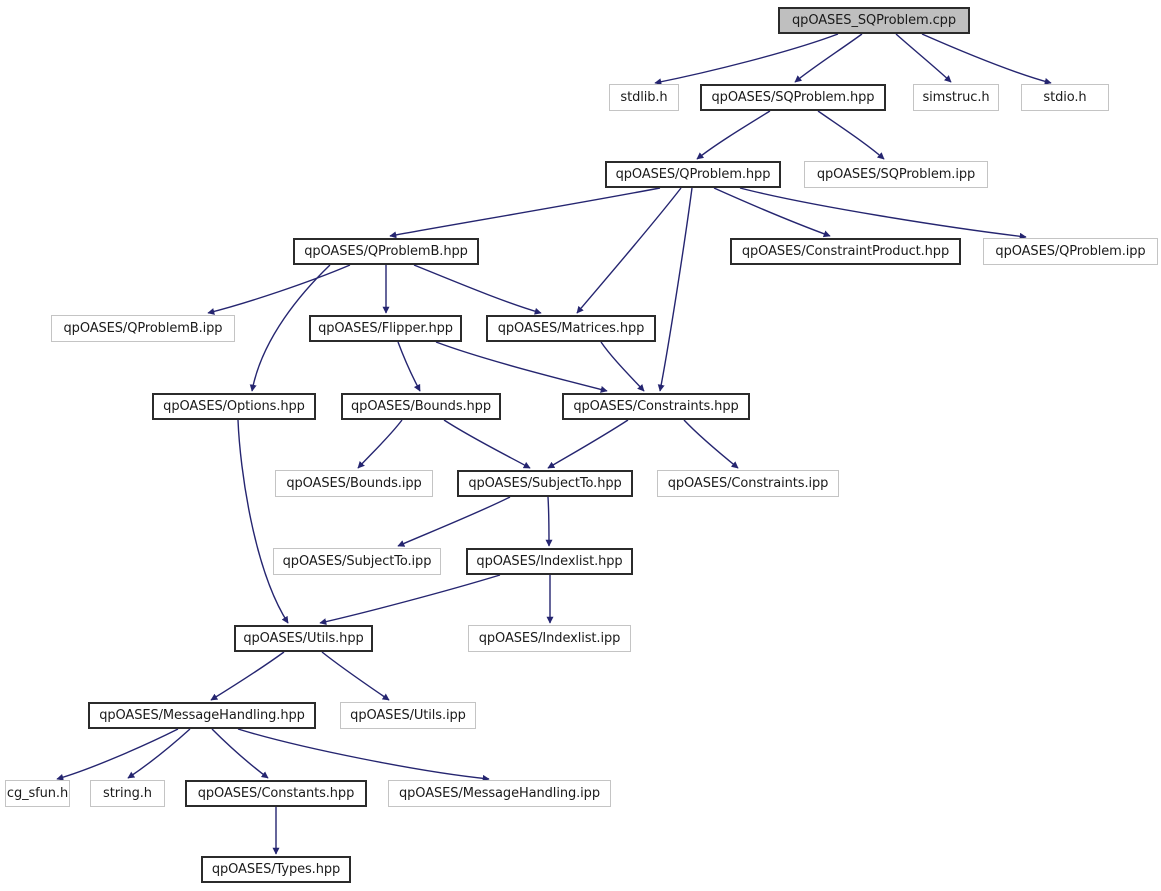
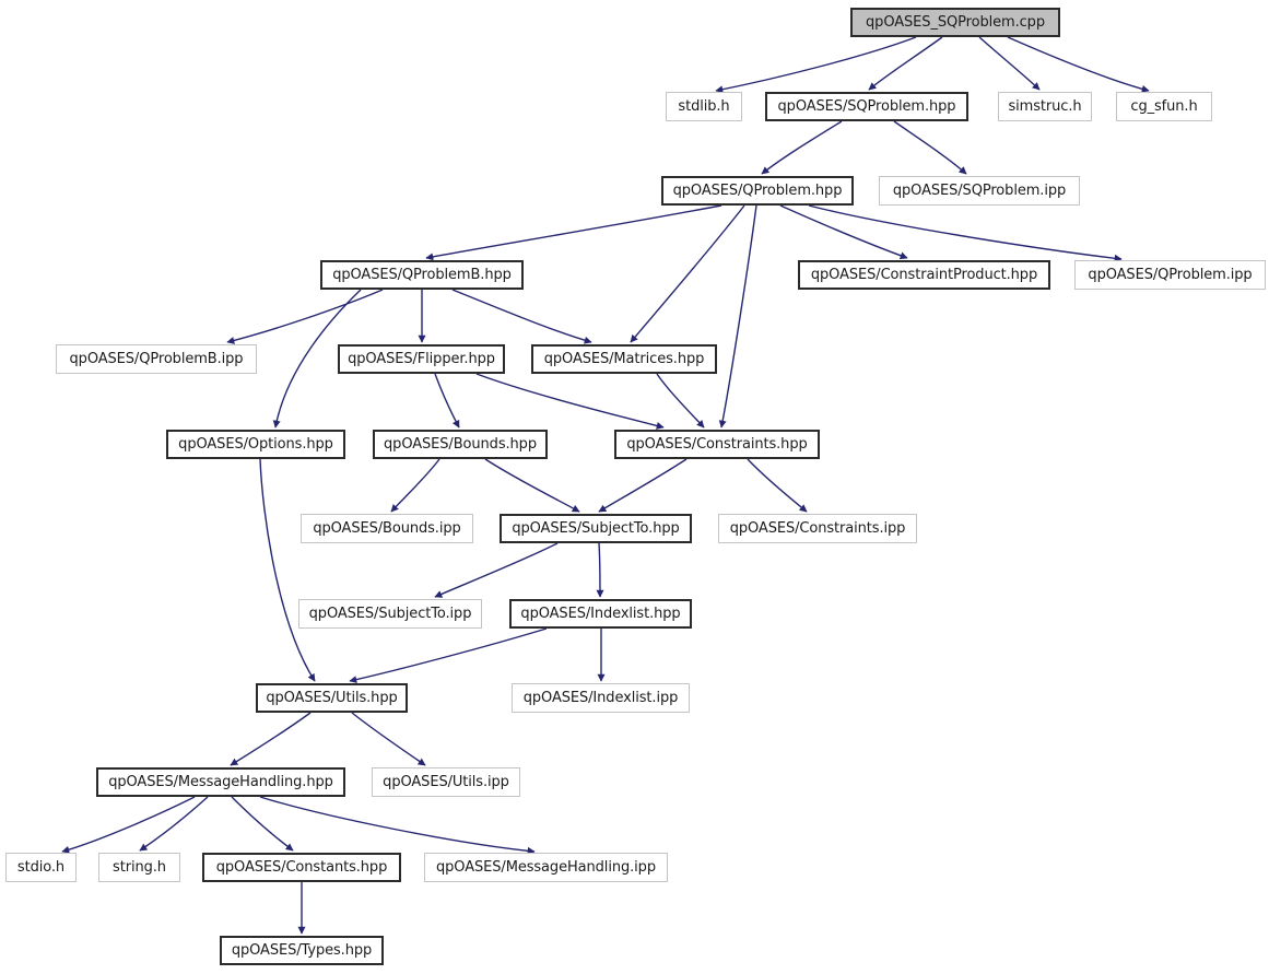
  qpOASES_SQProblem.cpp
  stdlib.h
  qpOASES/SQProblem.hpp
  simstruc.h
- stdio.h
+ cg_sfun.h
  qpOASES/QProblem.hpp
  qpOASES/SQProblem.ipp
  qpOASES/QProblemB.hpp
  qpOASES/ConstraintProduct.hpp
  qpOASES/QProblem.ipp
  qpOASES/QProblemB.ipp
  qpOASES/Flipper.hpp
  qpOASES/Matrices.hpp
  qpOASES/Options.hpp
  qpOASES/Bounds.hpp
  qpOASES/Constraints.hpp
  qpOASES/Bounds.ipp
  qpOASES/SubjectTo.hpp
  qpOASES/Constraints.ipp
  qpOASES/SubjectTo.ipp
  qpOASES/Indexlist.hpp
  qpOASES/Utils.hpp
  qpOASES/Indexlist.ipp
  qpOASES/MessageHandling.hpp
  qpOASES/Utils.ipp
- cg_sfun.h
+ stdio.h
  string.h
  qpOASES/Constants.hpp
  qpOASES/MessageHandling.ipp
  qpOASES/Types.hpp
